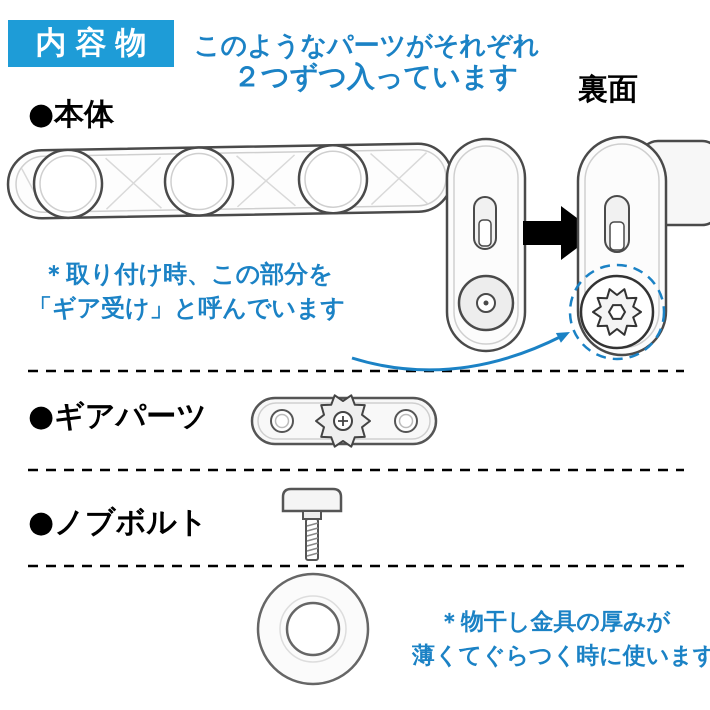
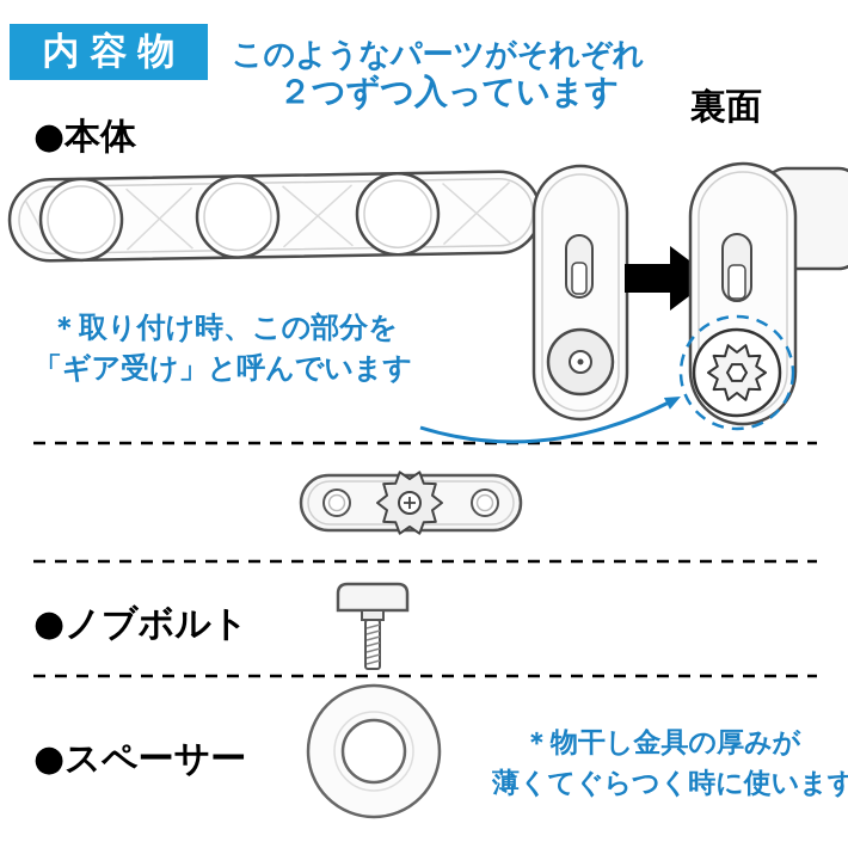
  内容物
  このようなパーツがそれぞれ
  ２つずつ入っています
  裏面
  ●本体
  ＊取り付け時、この部分を
  「ギア受け」と呼んでいます
- ●ギアパーツ
  ●ノブボルト
+ ●スペーサー
  ＊物干し金具の厚みが
  薄くてぐらつく時に使います
